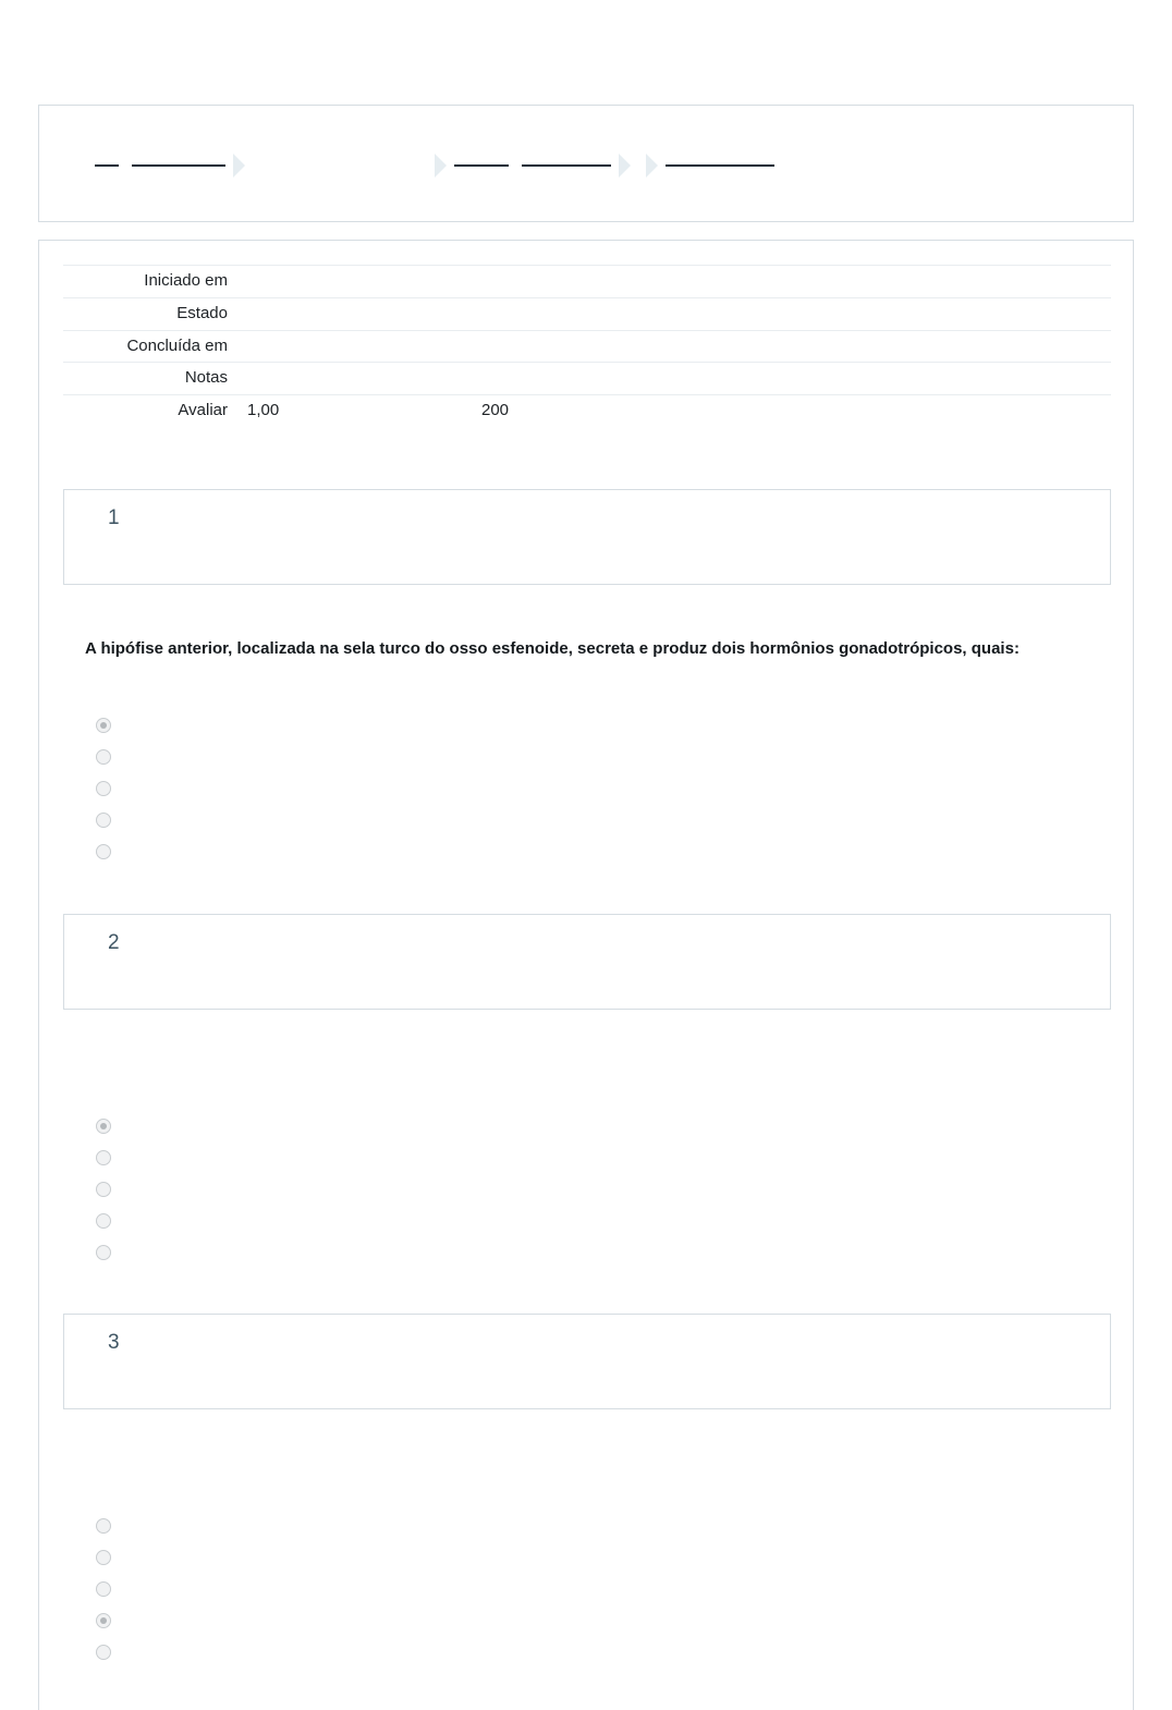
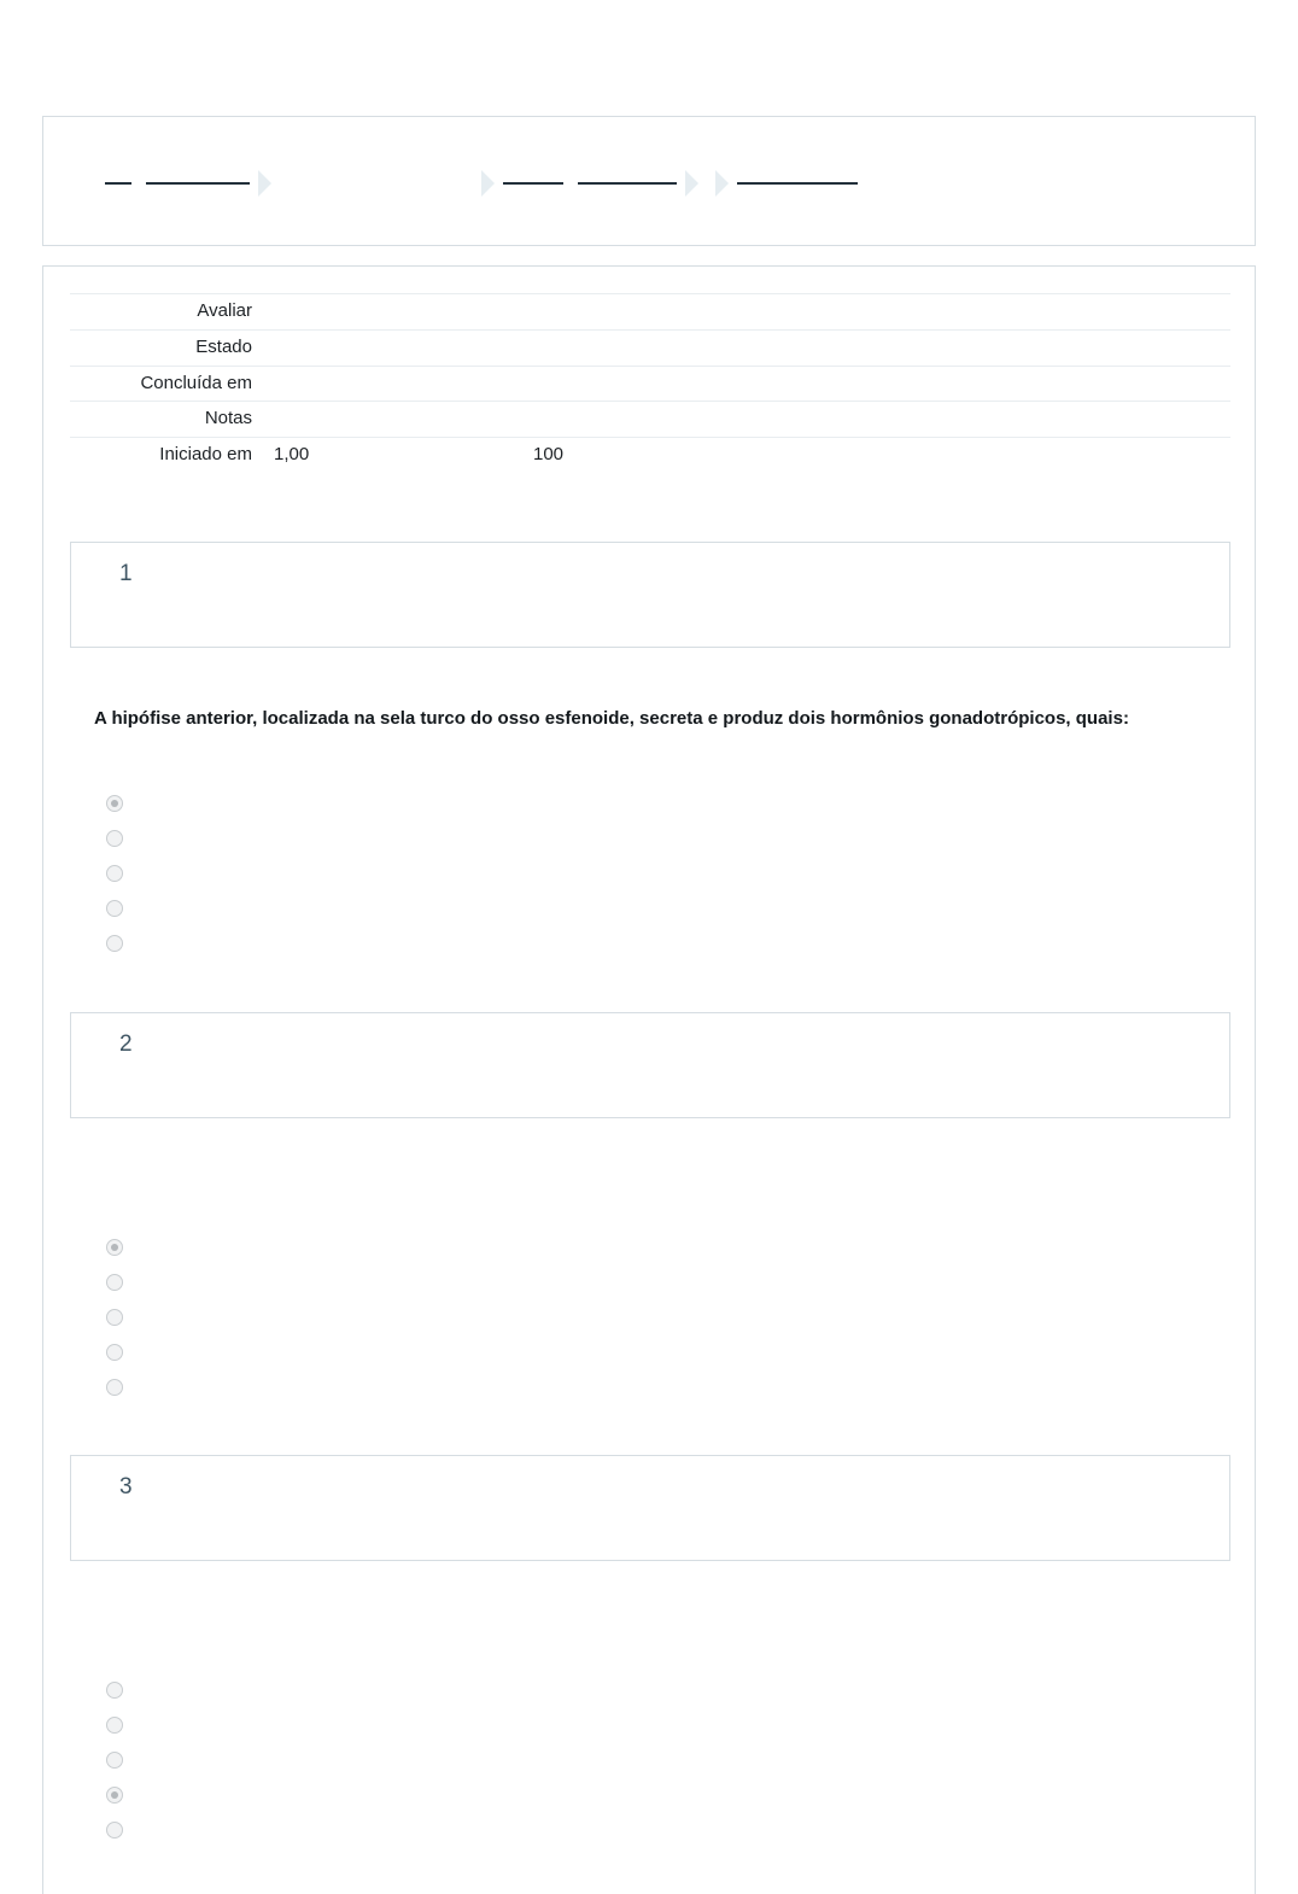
- Iniciado em
+ Avaliar
  Estado
  Concluída em
  Notas
- Avaliar
+ Iniciado em
  1,00
- 200
+ 100
  1
  A hipófise anterior, localizada na sela turco do osso esfenoide, secreta e produz dois hormônios gonadotrópicos, quais:
  2
  3
